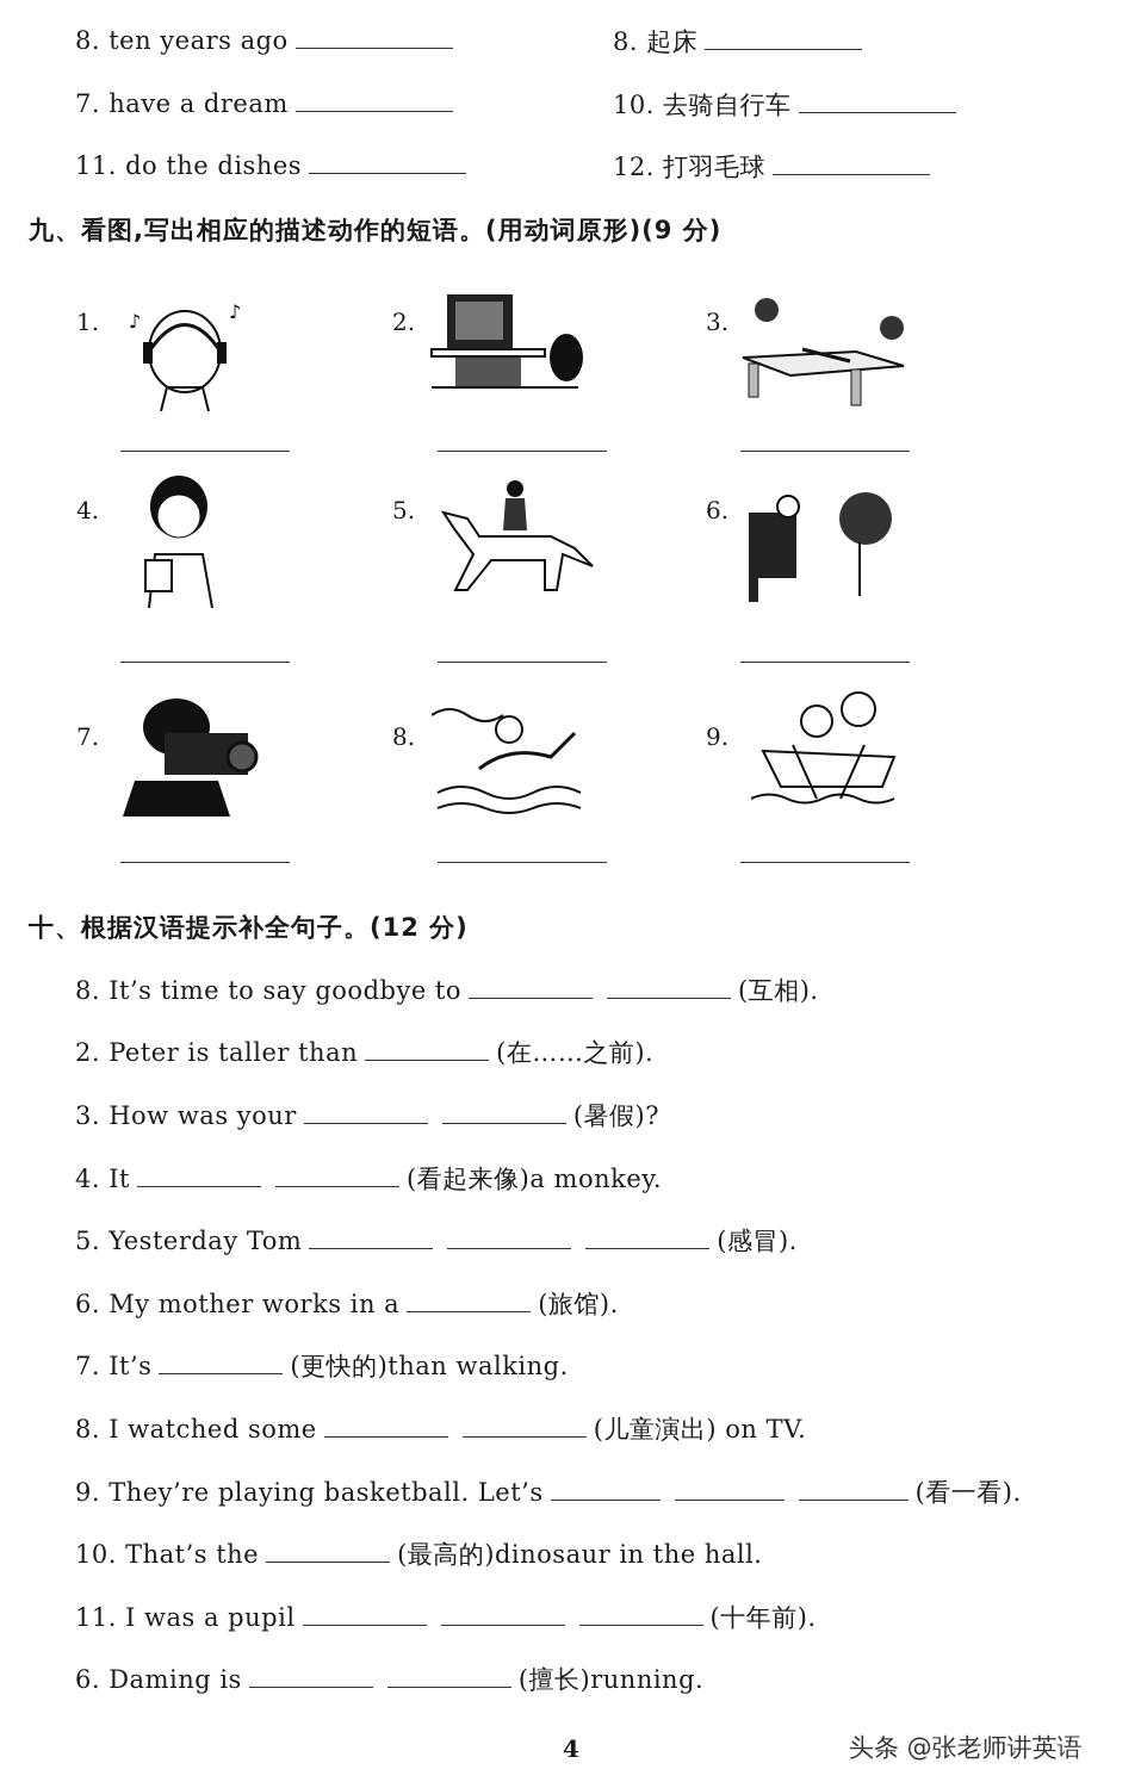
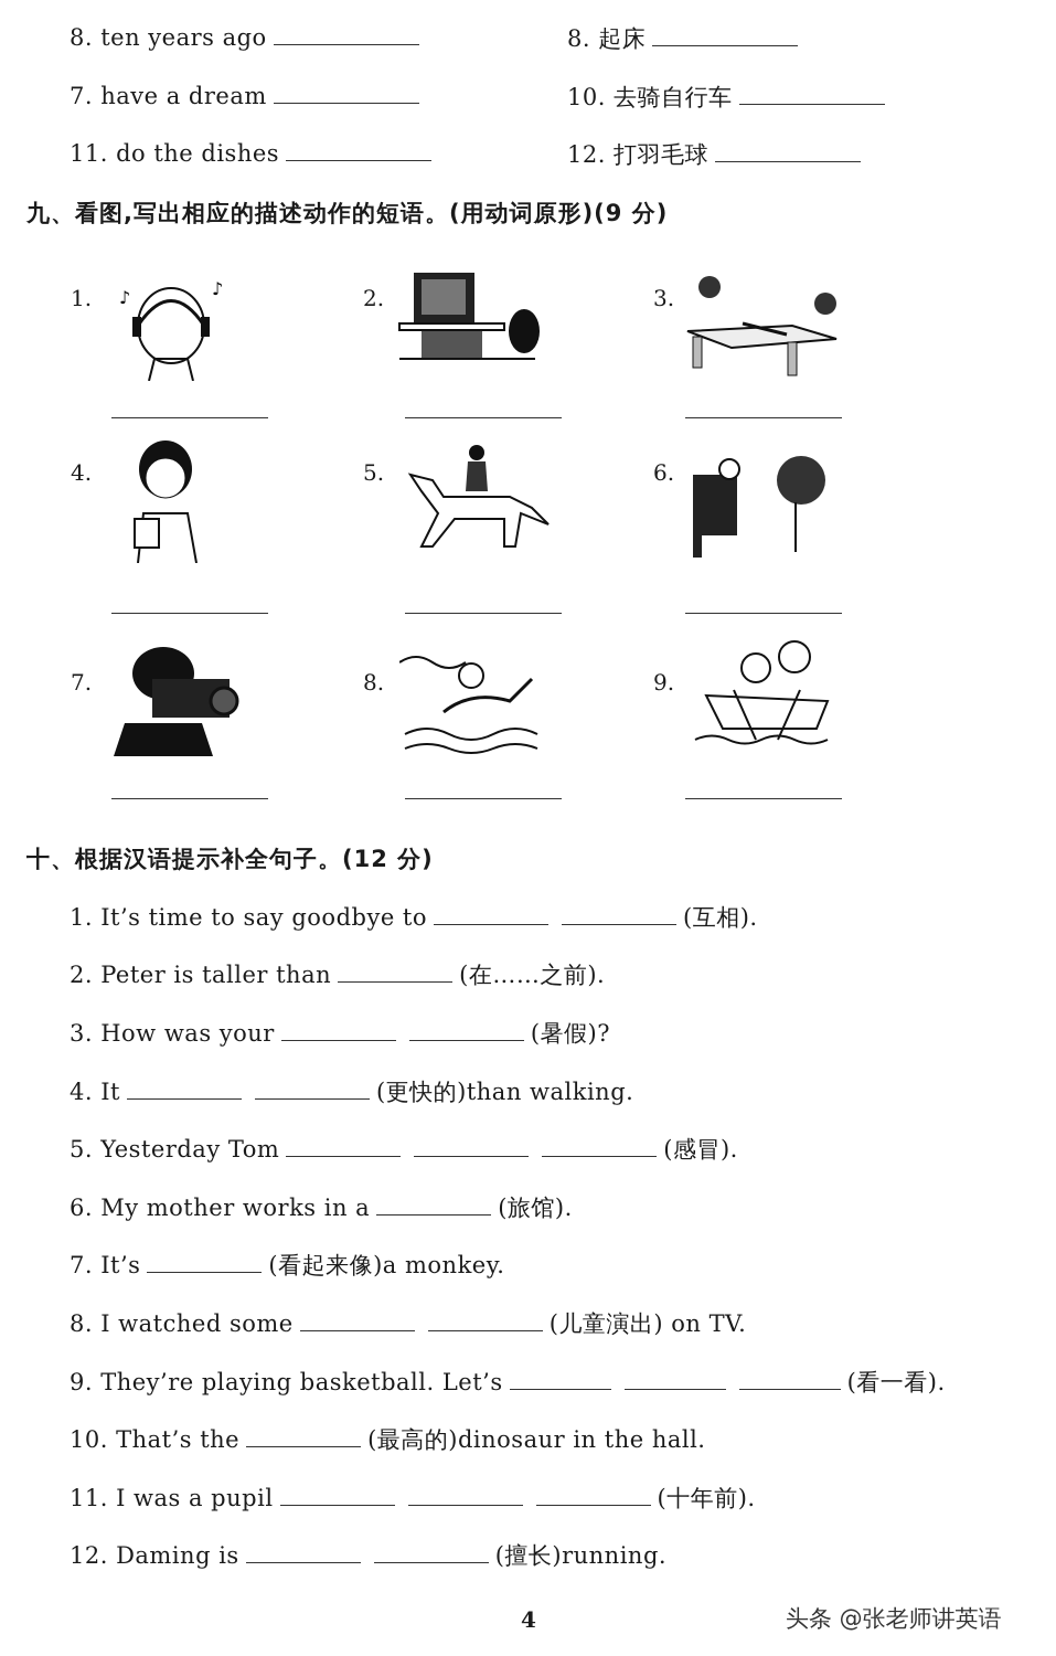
  8. ten years ago
  8. 起床
  7. have a dream
  10. 去骑自行车
  11. do the dishes
  12. 打羽毛球
  九、看图,写出相应的描述动作的短语。(用动词原形)(9 分)
  1.
  ♪
  ♪
  2.
  3.
  4.
  5.
  6.
  7.
  8.
  9.
  十、根据汉语提示补全句子。(12 分)
- 8. It’s time to say goodbye to (互相).
+ 1. It’s time to say goodbye to (互相).
  2. Peter is taller than (在……之前).
  3. How was your (暑假)?
- 4. It (看起来像)a monkey.
+ 4. It (更快的)than walking.
  5. Yesterday Tom (感冒).
  6. My mother works in a (旅馆).
- 7. It’s (更快的)than walking.
+ 7. It’s (看起来像)a monkey.
  8. I watched some (儿童演出) on TV.
  9. They’re playing basketball. Let’s (看一看).
  10. That’s the (最高的)dinosaur in the hall.
  11. I was a pupil (十年前).
- 6. Daming is (擅长)running.
+ 12. Daming is (擅长)running.
  4
  头条 @张老师讲英语
